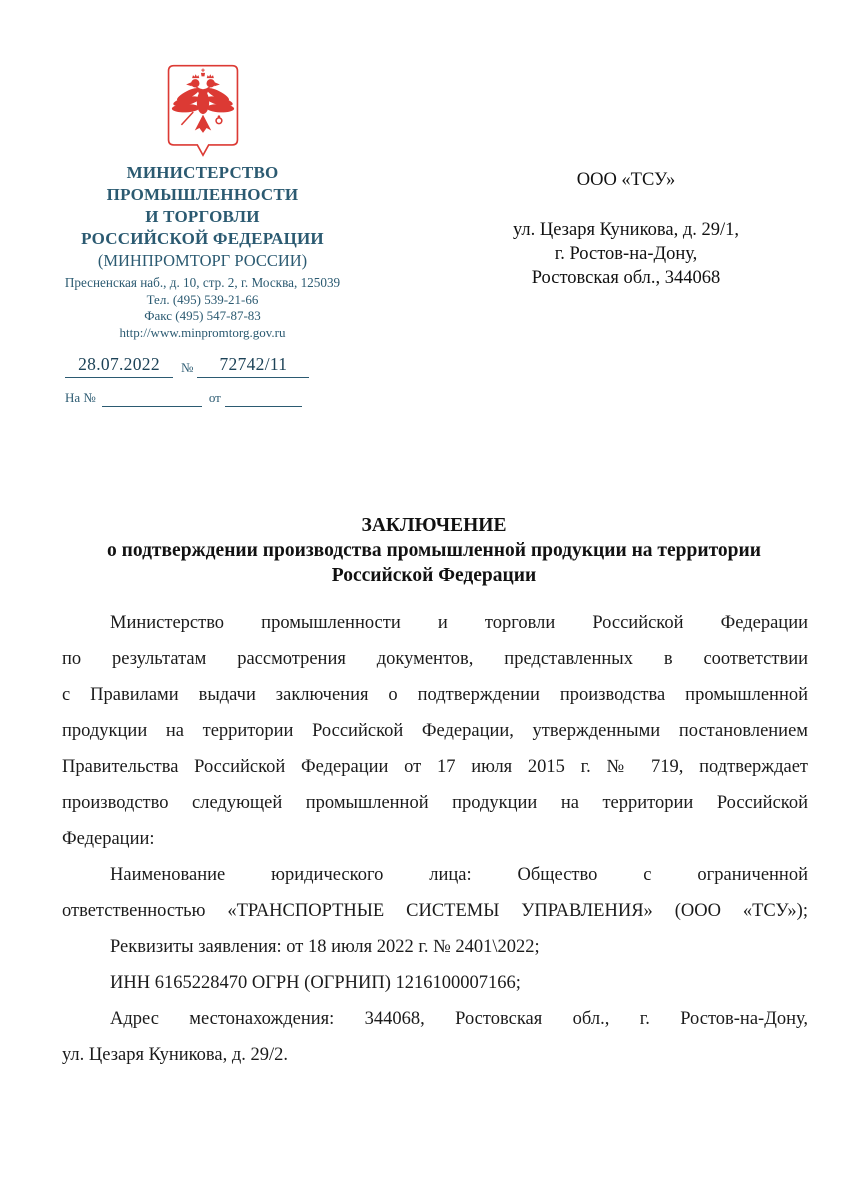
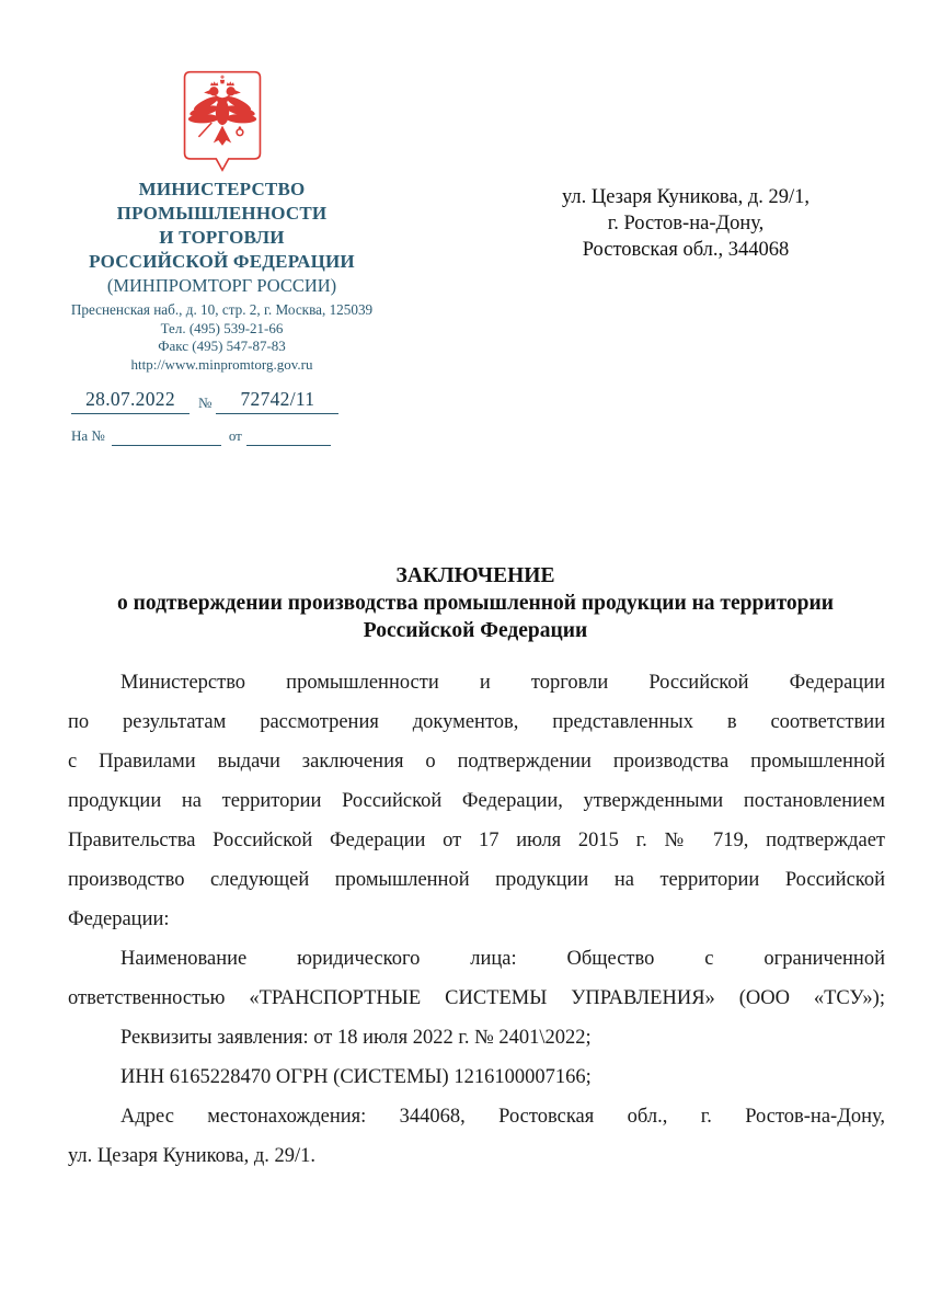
  МИНИСТЕРСТВО
  ПРОМЫШЛЕННОСТИ
  И ТОРГОВЛИ
  РОССИЙСКОЙ ФЕДЕРАЦИИ
  (МИНПРОМТОРГ РОССИИ)
  Пресненская наб., д. 10, стр. 2, г. Москва, 125039
  Тел. (495) 539-21-66
  Факс (495) 547-87-83
  http://www.minpromtorg.gov.ru
  28.07.2022
  №
  72742/11
  На №
  от
- ООО «ТСУ»
  ул. Цезаря Куникова, д. 29/1,
  г. Ростов-на-Дону,
  Ростовская обл., 344068
  ЗАКЛЮЧЕНИЕ
  о подтверждении производства промышленной продукции на территории
  Российской Федерации
  Министерство промышленности и торговли Российской Федерации
  по результатам рассмотрения документов, представленных в соответствии
  с Правилами выдачи заключения о подтверждении производства промышленной
  продукции на территории Российской Федерации, утвержденными постановлением
  Правительства Российской Федерации от 17 июля 2015 г. № 719, подтверждает
  производство следующей промышленной продукции на территории Российской
  Федерации:
  Наименование юридического лица: Общество с ограниченной
  ответственностью «ТРАНСПОРТНЫЕ СИСТЕМЫ УПРАВЛЕНИЯ» (ООО «ТСУ»);
  Реквизиты заявления: от 18 июля 2022 г. № 2401\2022;
- ИНН 6165228470 ОГРН (ОГРНИП) 1216100007166;
+ ИНН 6165228470 ОГРН (СИСТЕМЫ) 1216100007166;
  Адрес местонахождения: 344068, Ростовская обл., г. Ростов-на-Дону,
- ул. Цезаря Куникова, д. 29/2.
+ ул. Цезаря Куникова, д. 29/1.
